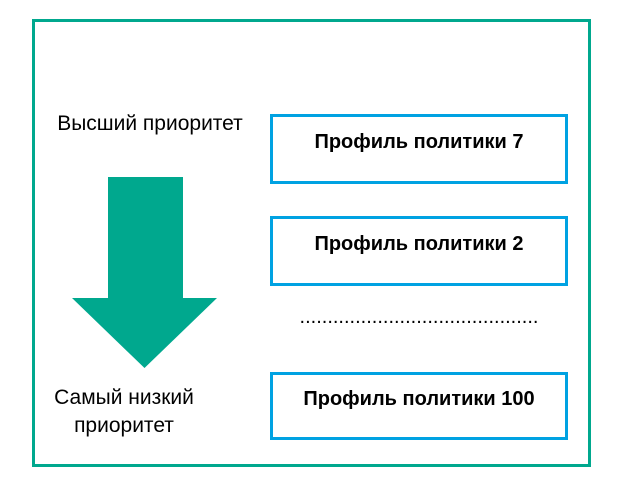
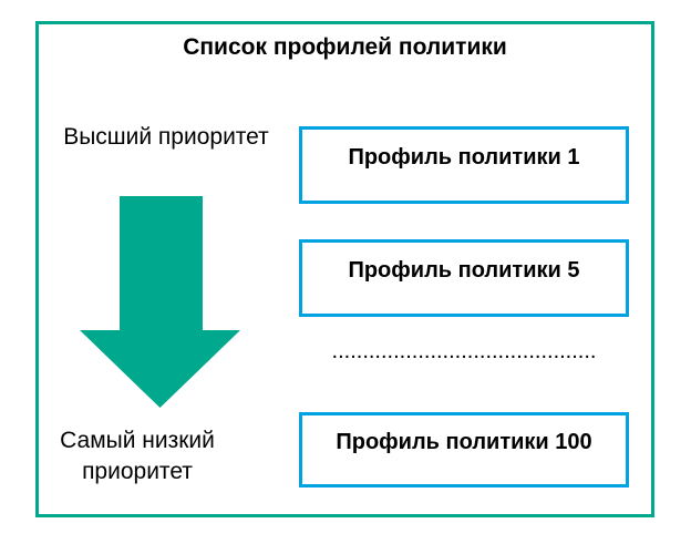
+ Список профилей политики
  Высший приоритет
  Самый низкий приоритет
- Профиль политики 7
+ Профиль политики 1
- Профиль политики 2
+ Профиль политики 5
  ...........................................
  Профиль политики 100
